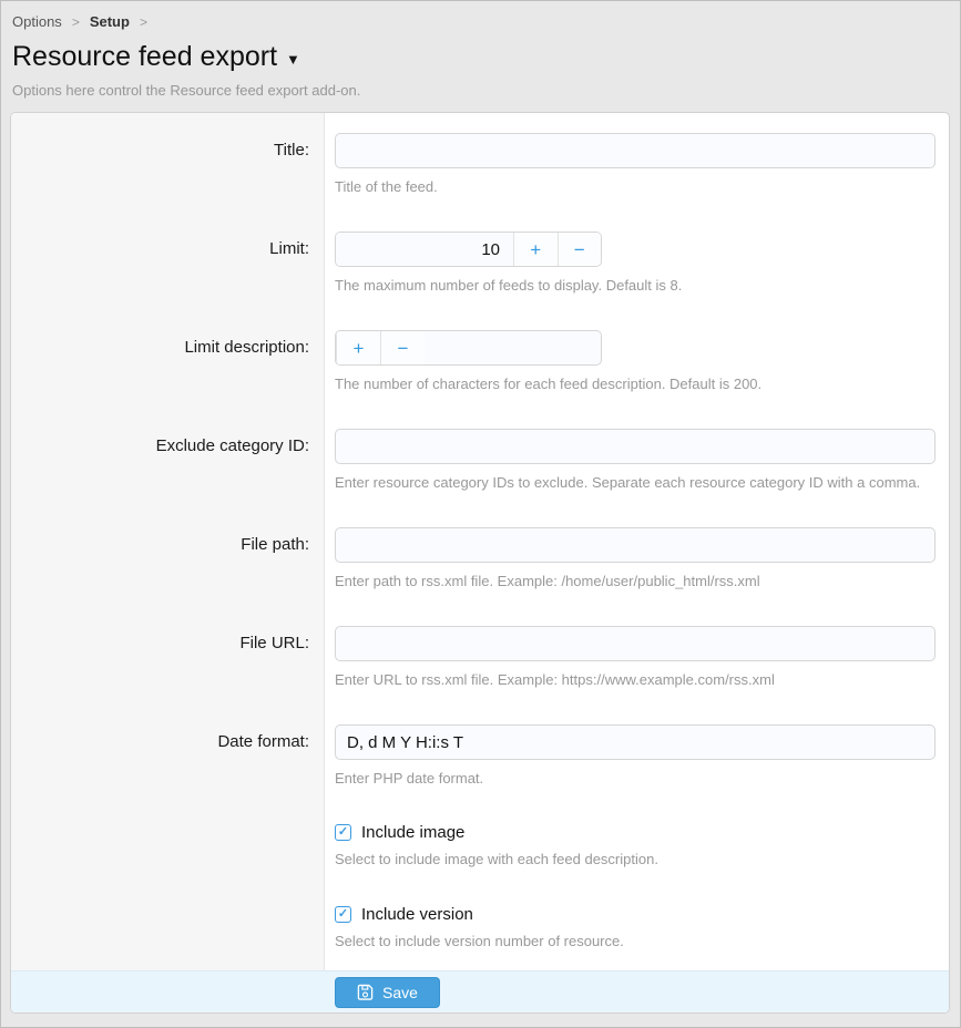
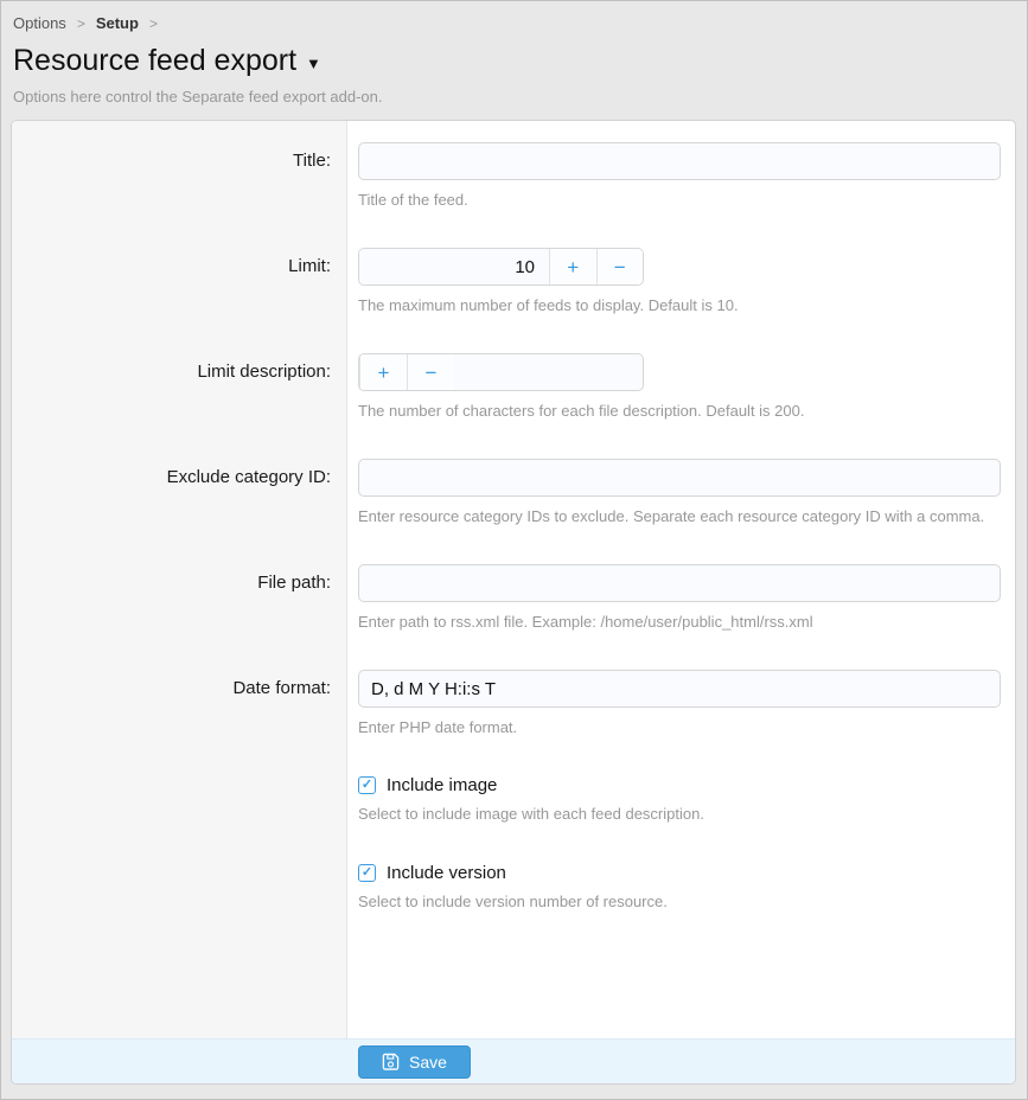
  Options
  >
  Setup
  >
  Resource feed export
  ▼
- Options here control the Resource feed export add-on.
+ Options here control the Separate feed export add-on.
  Title:
  Title of the feed.
  Limit:
  10
  +
  −
- The maximum number of feeds to display. Default is 8.
+ The maximum number of feeds to display. Default is 10.
  Limit description:
  +
  −
- The number of characters for each feed description. Default is 200.
+ The number of characters for each file description. Default is 200.
  Exclude category ID:
  Enter resource category IDs to exclude. Separate each resource category ID with a comma.
  File path:
  Enter path to rss.xml file. Example: /home/user/public_html/rss.xml
- File URL:
- Enter URL to rss.xml file. Example: https://www.example.com/rss.xml
  Date format:
  D, d M Y H:i:s T
  Enter PHP date format.
  ✓
  Include image
  Select to include image with each feed description.
  ✓
  Include version
  Select to include version number of resource.
  Save
